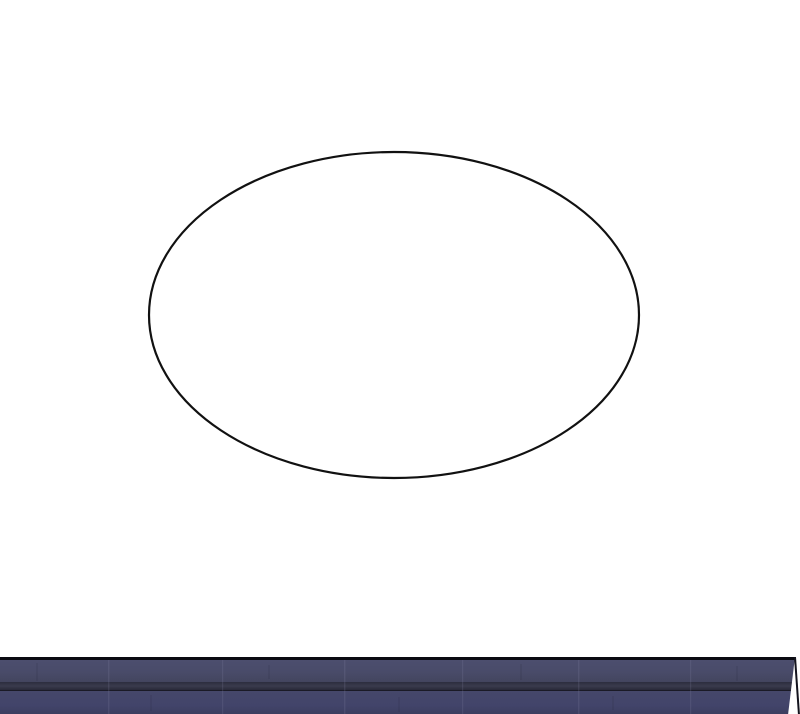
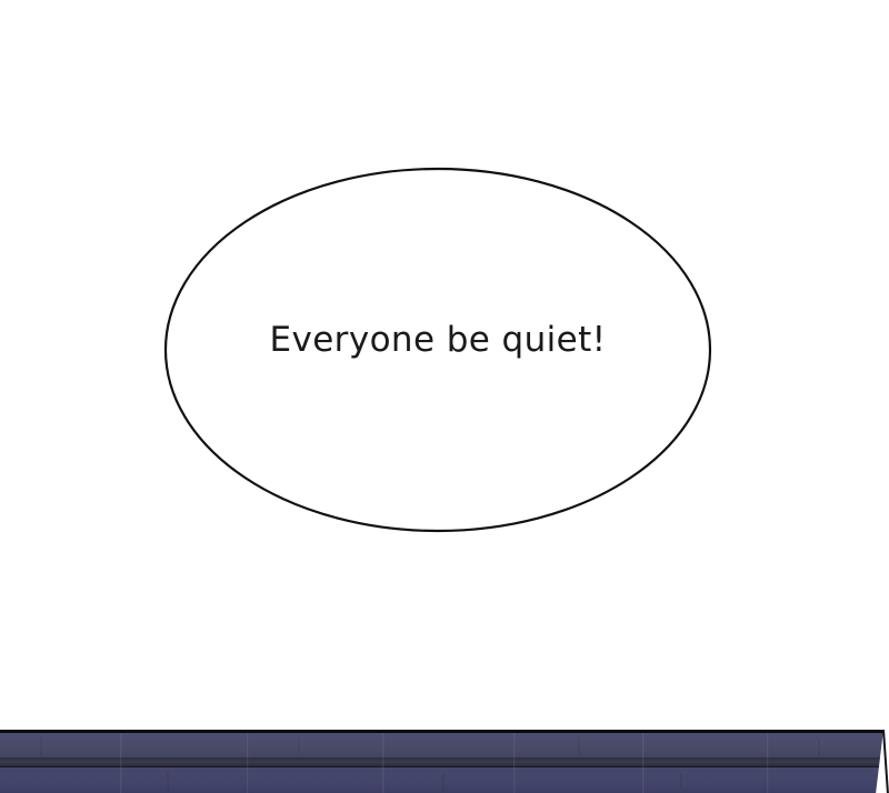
+ Everyone be quiet!
